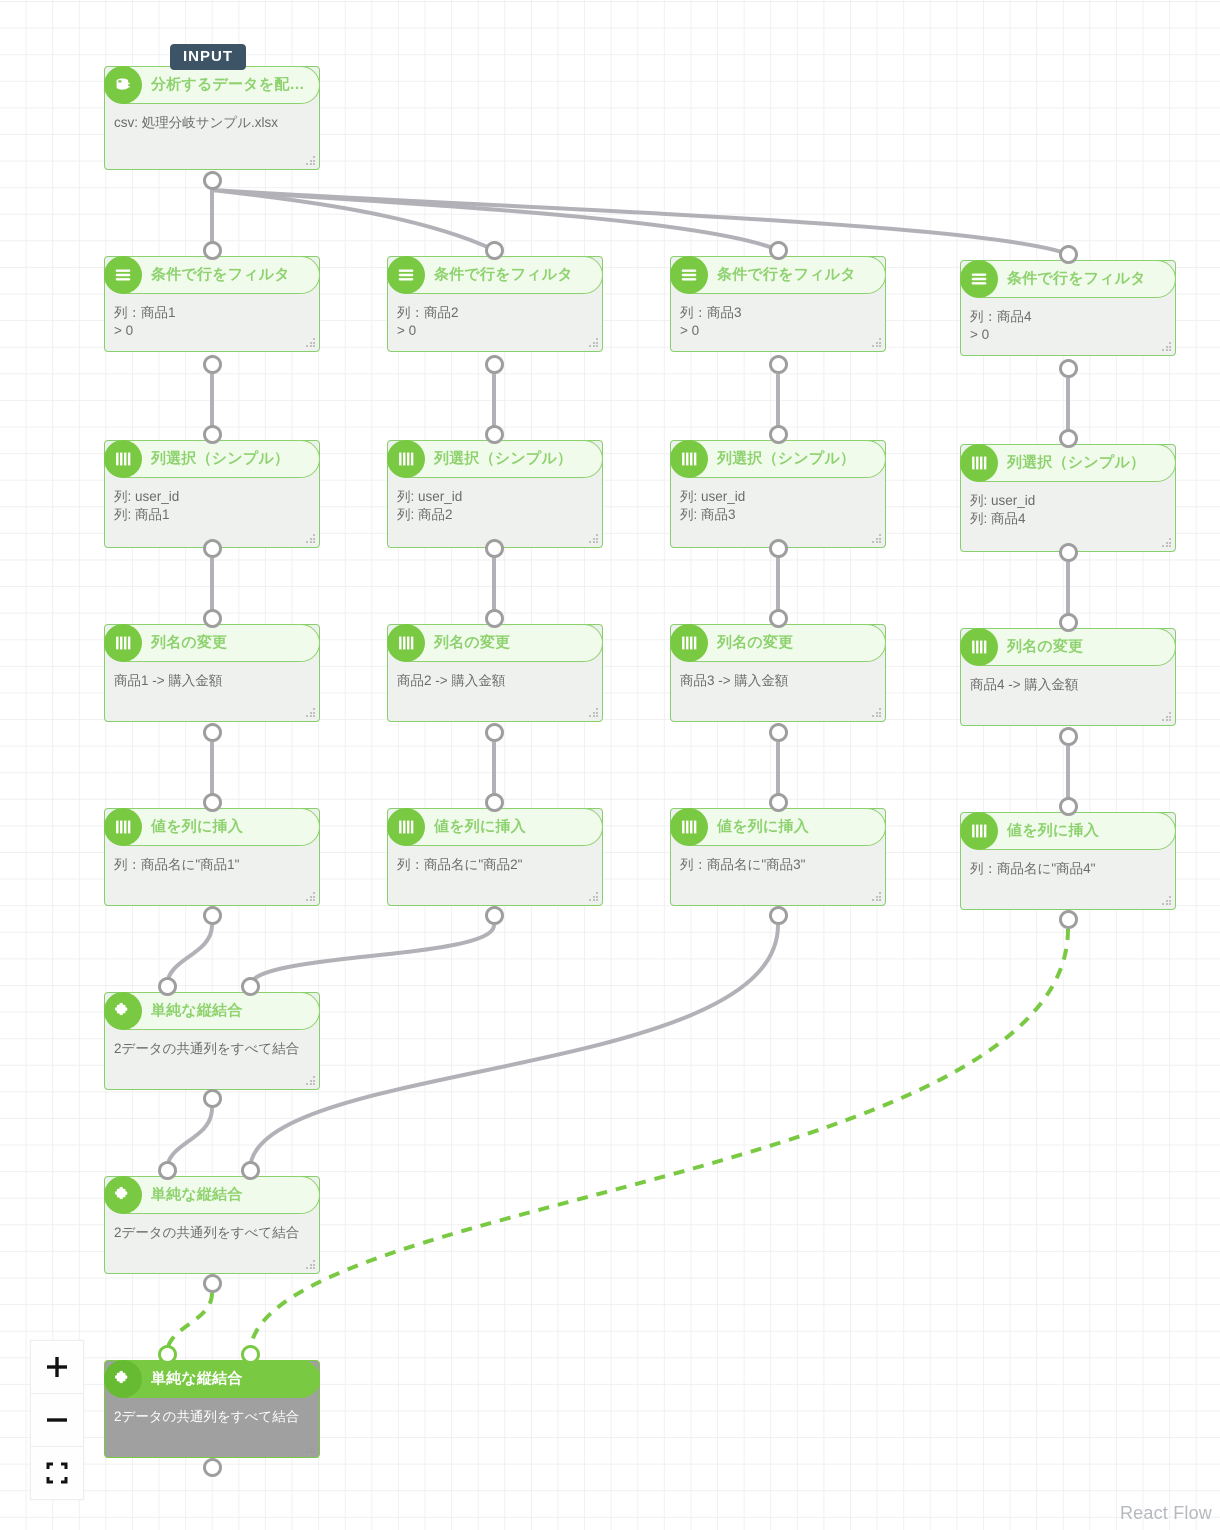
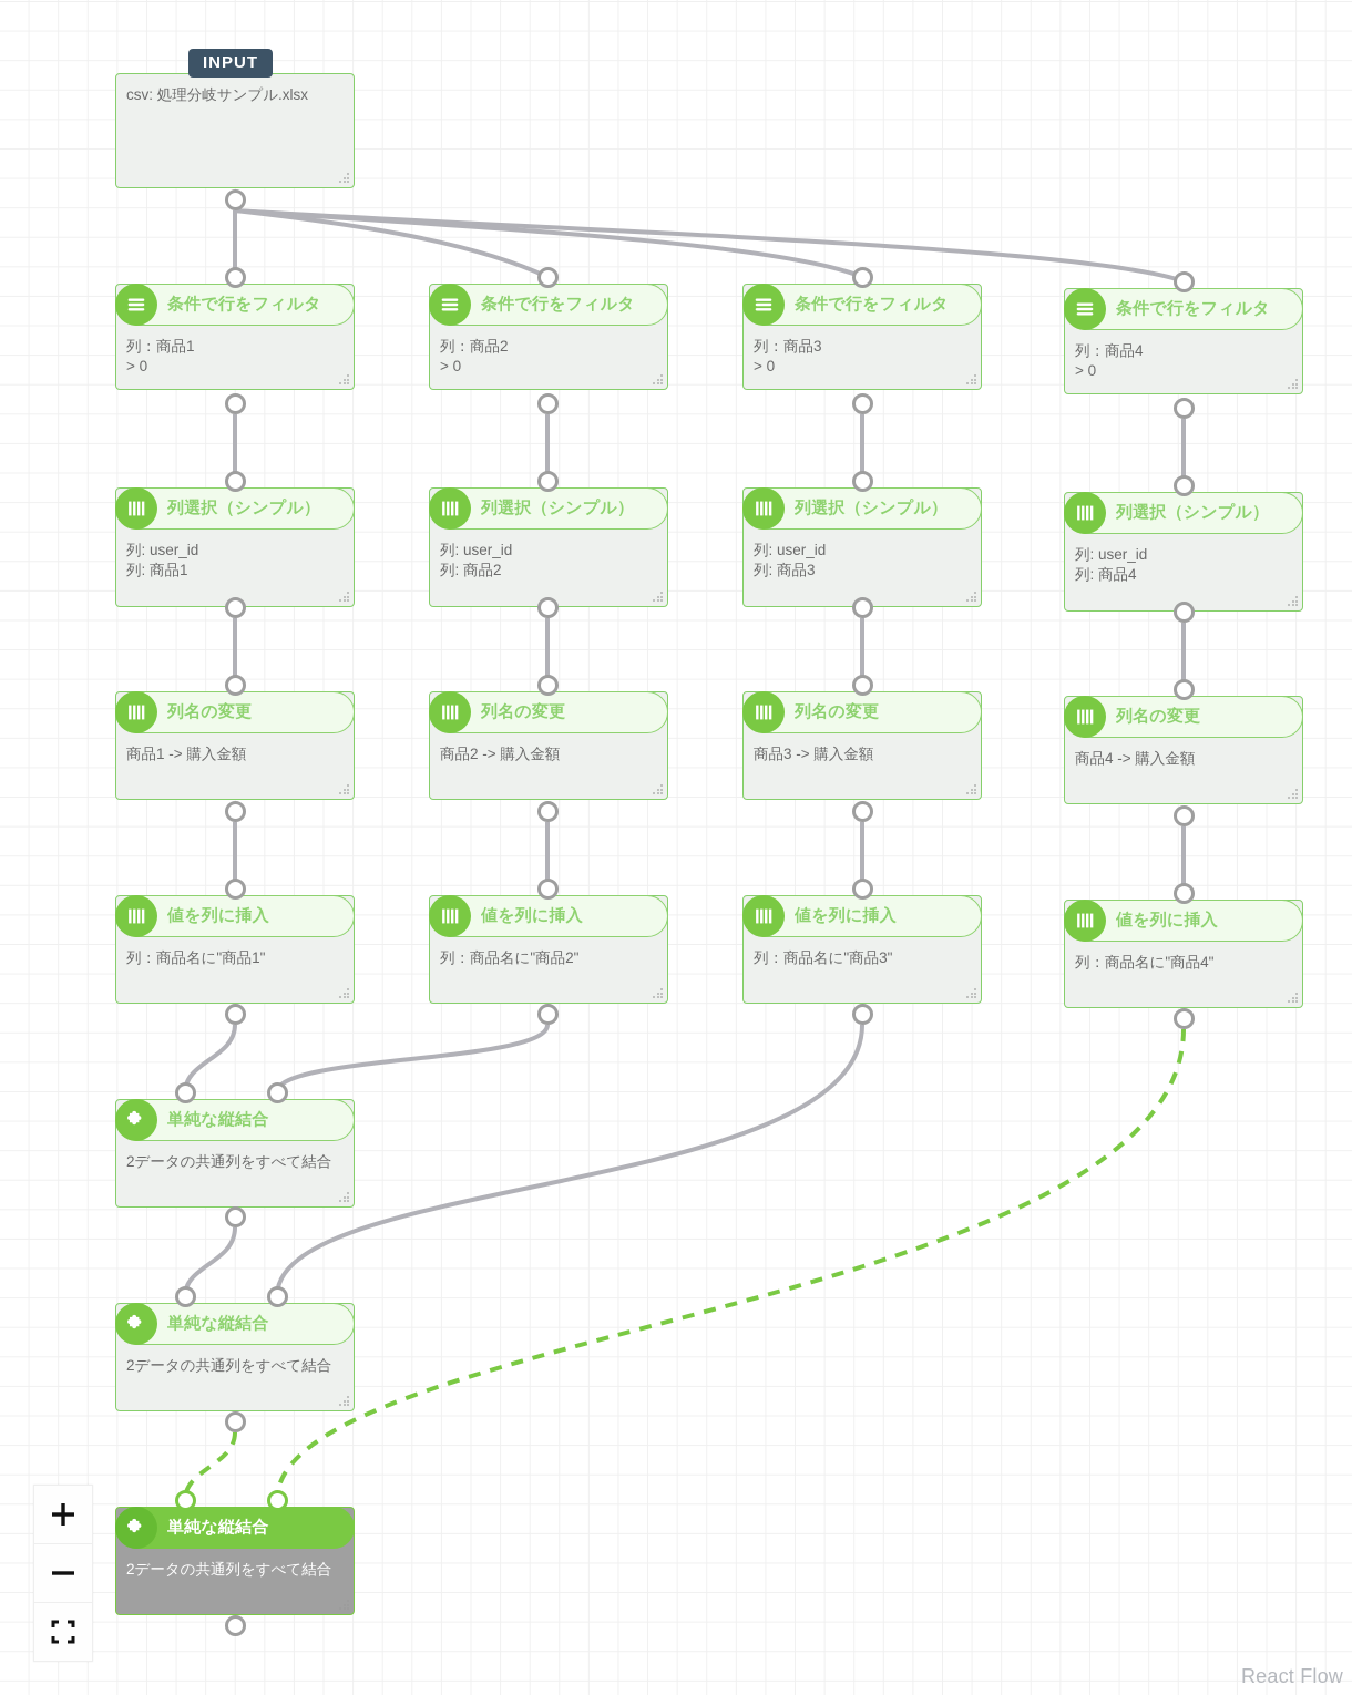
  INPUT
- 分析するデータを配…
  csv: 処理分岐サンプル.xlsx
  条件で行をフィルタ
  列：商品1
  > 0
  条件で行をフィルタ
  列：商品2
  > 0
  条件で行をフィルタ
  列：商品3
  > 0
  条件で行をフィルタ
  列：商品4
  > 0
  列選択（シンプル）
  列: user_id
  列: 商品1
  列選択（シンプル）
  列: user_id
  列: 商品2
  列選択（シンプル）
  列: user_id
  列: 商品3
  列選択（シンプル）
  列: user_id
  列: 商品4
  列名の変更
  商品1 -> 購入金額
  列名の変更
  商品2 -> 購入金額
  列名の変更
  商品3 -> 購入金額
  列名の変更
  商品4 -> 購入金額
  値を列に挿入
  列：商品名に"商品1"
  値を列に挿入
  列：商品名に"商品2"
  値を列に挿入
  列：商品名に"商品3"
  値を列に挿入
  列：商品名に"商品4"
  単純な縦結合
  2データの共通列をすべて結合
  単純な縦結合
  2データの共通列をすべて結合
  単純な縦結合
  2データの共通列をすべて結合
  React Flow
